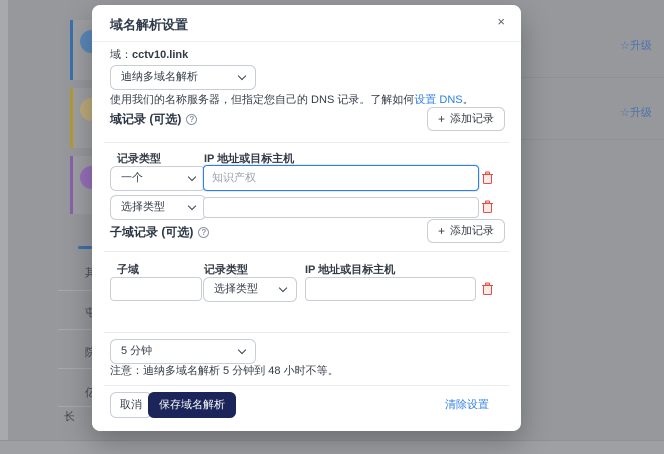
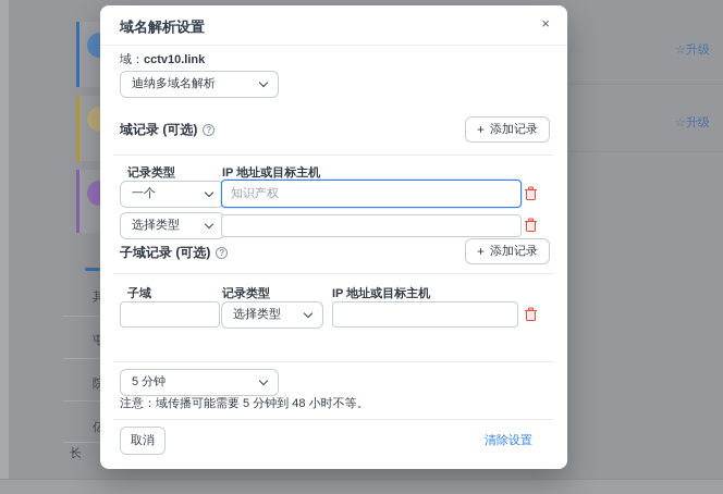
  ☆升级
  ☆升级
  其
  屯
  院
  亿
  长
  域名解析设置
  ×
  域：cctv10.link
  迪纳多域名解析
- 使用我们的名称服务器，但指定您自己的 DNS 记录。了解如何设置 DNS。
  域记录 (可选) ?
  +
  添加记录
  记录类型
  IP 地址或目标主机
  一个
  知识产权
  选择类型
  子域记录 (可选) ?
  +
  添加记录
  子域
  记录类型
  IP 地址或目标主机
  选择类型
  5 分钟
- 注意：迪纳多域名解析 5 分钟到 48 小时不等。
+ 注意：域传播可能需要 5 分钟到 48 小时不等。
  取消
- 保存域名解析
  清除设置
